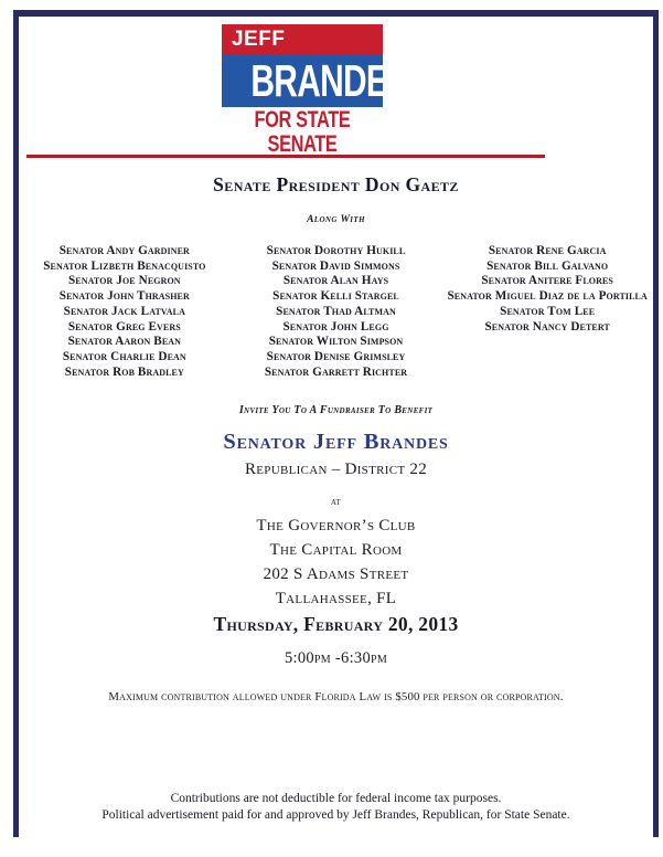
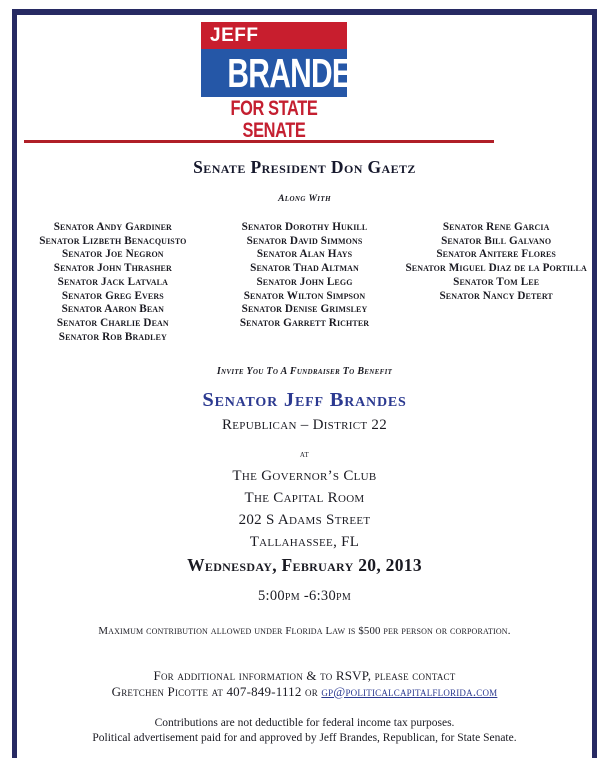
  JEFF
  BRANDES
  FOR STATE SENATE
  Senate President Don Gaetz
  Along With
  Senator Andy Gardiner
  Senator Lizbeth Benacquisto
  Senator Joe Negron
  Senator John Thrasher
  Senator Jack Latvala
  Senator Greg Evers
  Senator Aaron Bean
  Senator Charlie Dean
  Senator Rob Bradley
  Senator Dorothy Hukill
  Senator David Simmons
  Senator Alan Hays
- Senator Kelli Stargel
  Senator Thad Altman
  Senator John Legg
  Senator Wilton Simpson
  Senator Denise Grimsley
  Senator Garrett Richter
  Senator Rene Garcia
  Senator Bill Galvano
  Senator Anitere Flores
  Senator Miguel Diaz de la Portilla
  Senator Tom Lee
  Senator Nancy Detert
  Invite You To A Fundraiser To Benefit
  Senator Jeff Brandes
  Republican – District 22
  at
  The Governor’s Club
  The Capital Room
  202 S Adams Street
  Tallahassee, FL
- Thursday, February 20, 2013
+ Wednesday, February 20, 2013
  5:00pm -6:30pm
  Maximum contribution allowed under Florida Law is $500 per person or corporation.
+ For additional information & to RSVP, please contact
+ Gretchen Picotte at 407-849-1112 or gp@politicalcapitalflorida.com
  Contributions are not deductible for federal income tax purposes.
  Political advertisement paid for and approved by Jeff Brandes, Republican, for State Senate.
